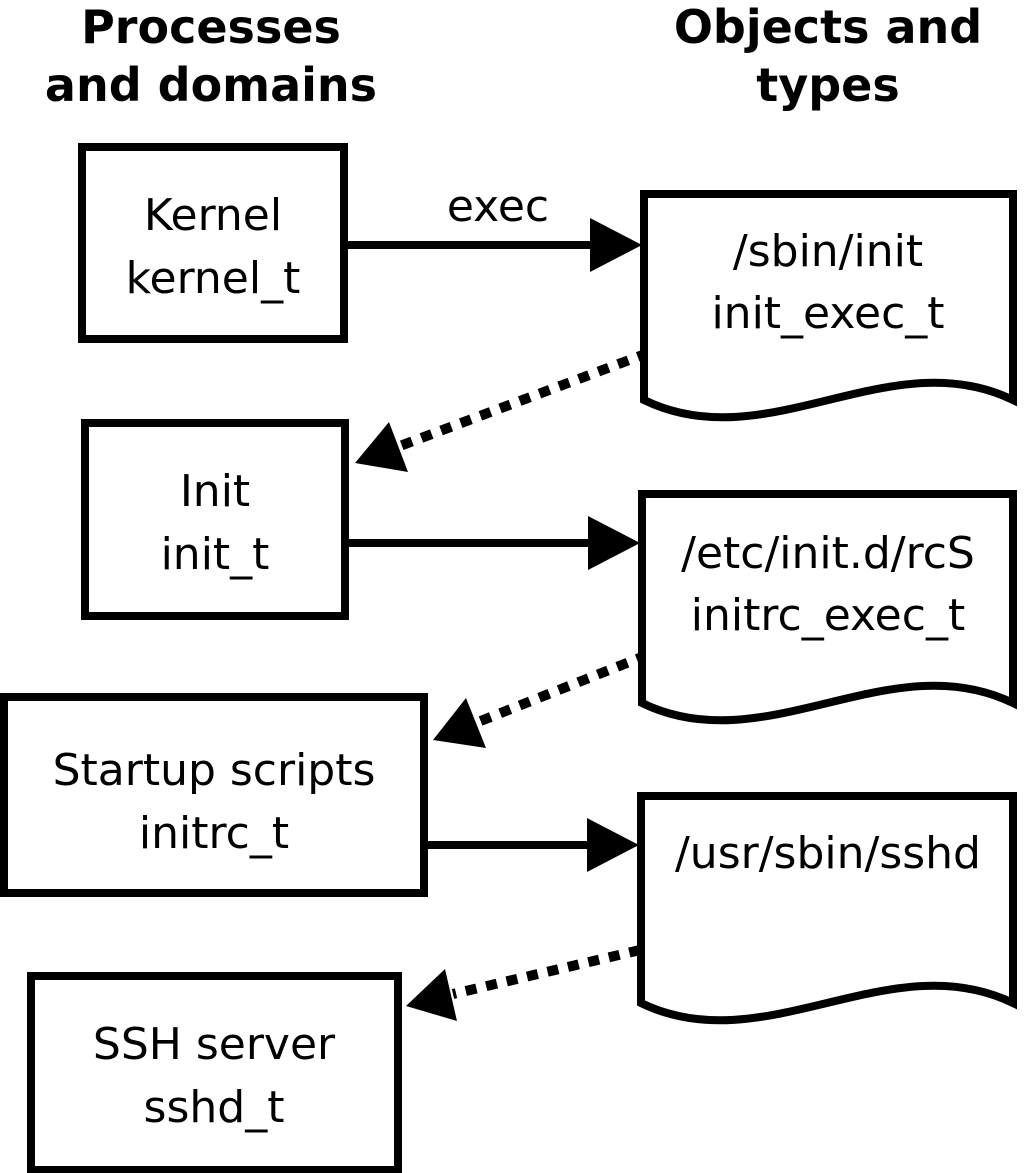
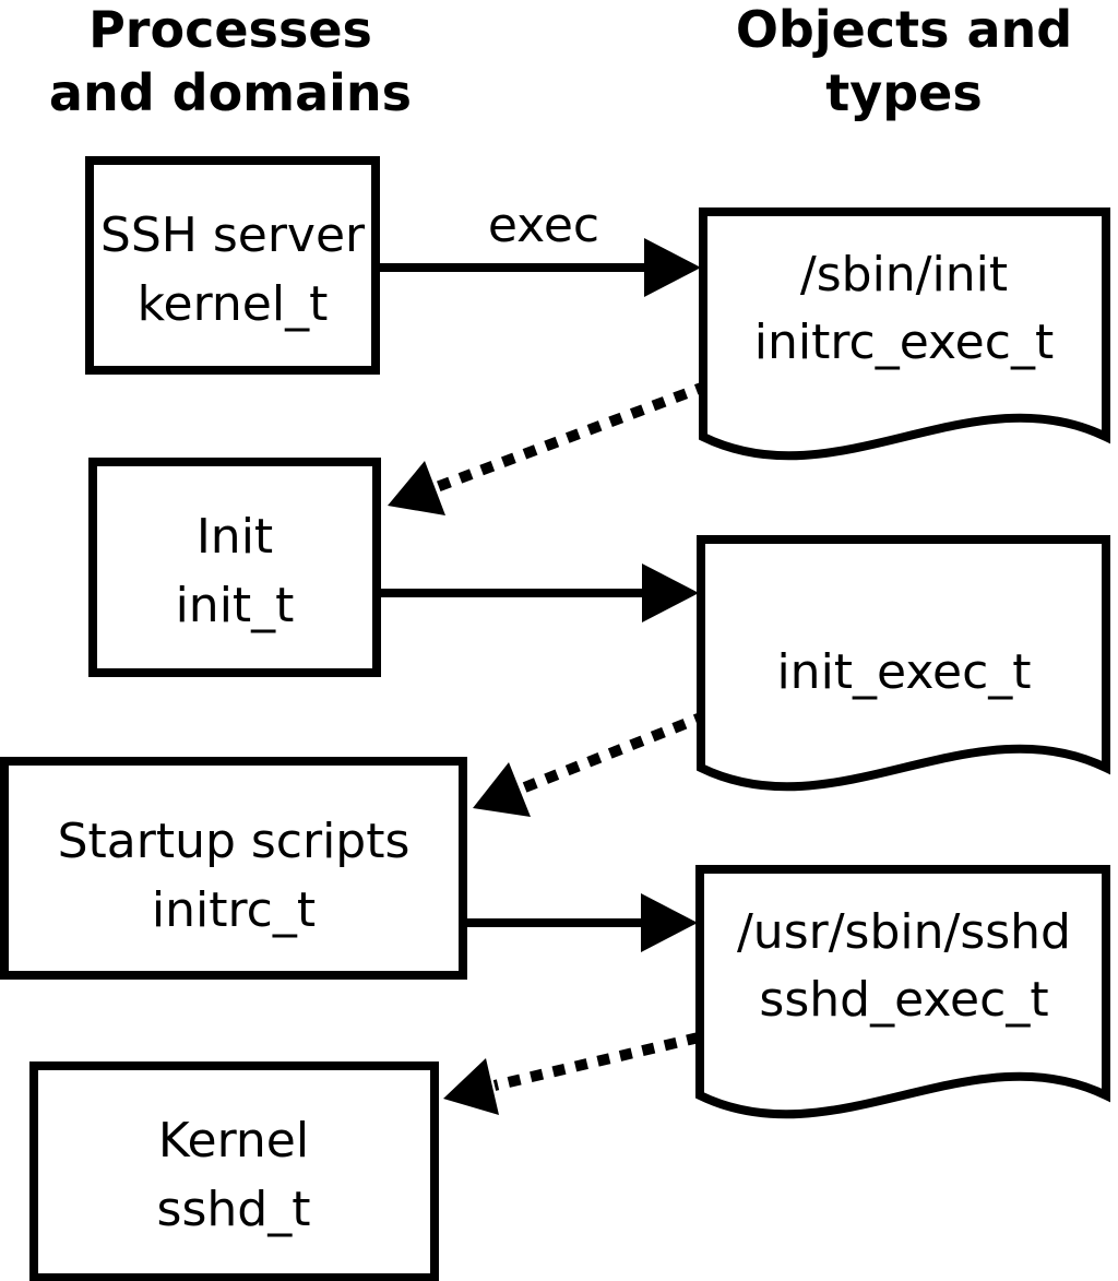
  Processes
  and domains
  Objects and
  types
  exec
- Kernel
+ SSH server
  kernel_t
  Init
  init_t
  Startup scripts
  initrc_t
- SSH server
+ Kernel
  sshd_t
  /sbin/init
- init_exec_t
+ initrc_exec_t
- /etc/init.d/rcS
- initrc_exec_t
+ init_exec_t
  /usr/sbin/sshd
+ sshd_exec_t
